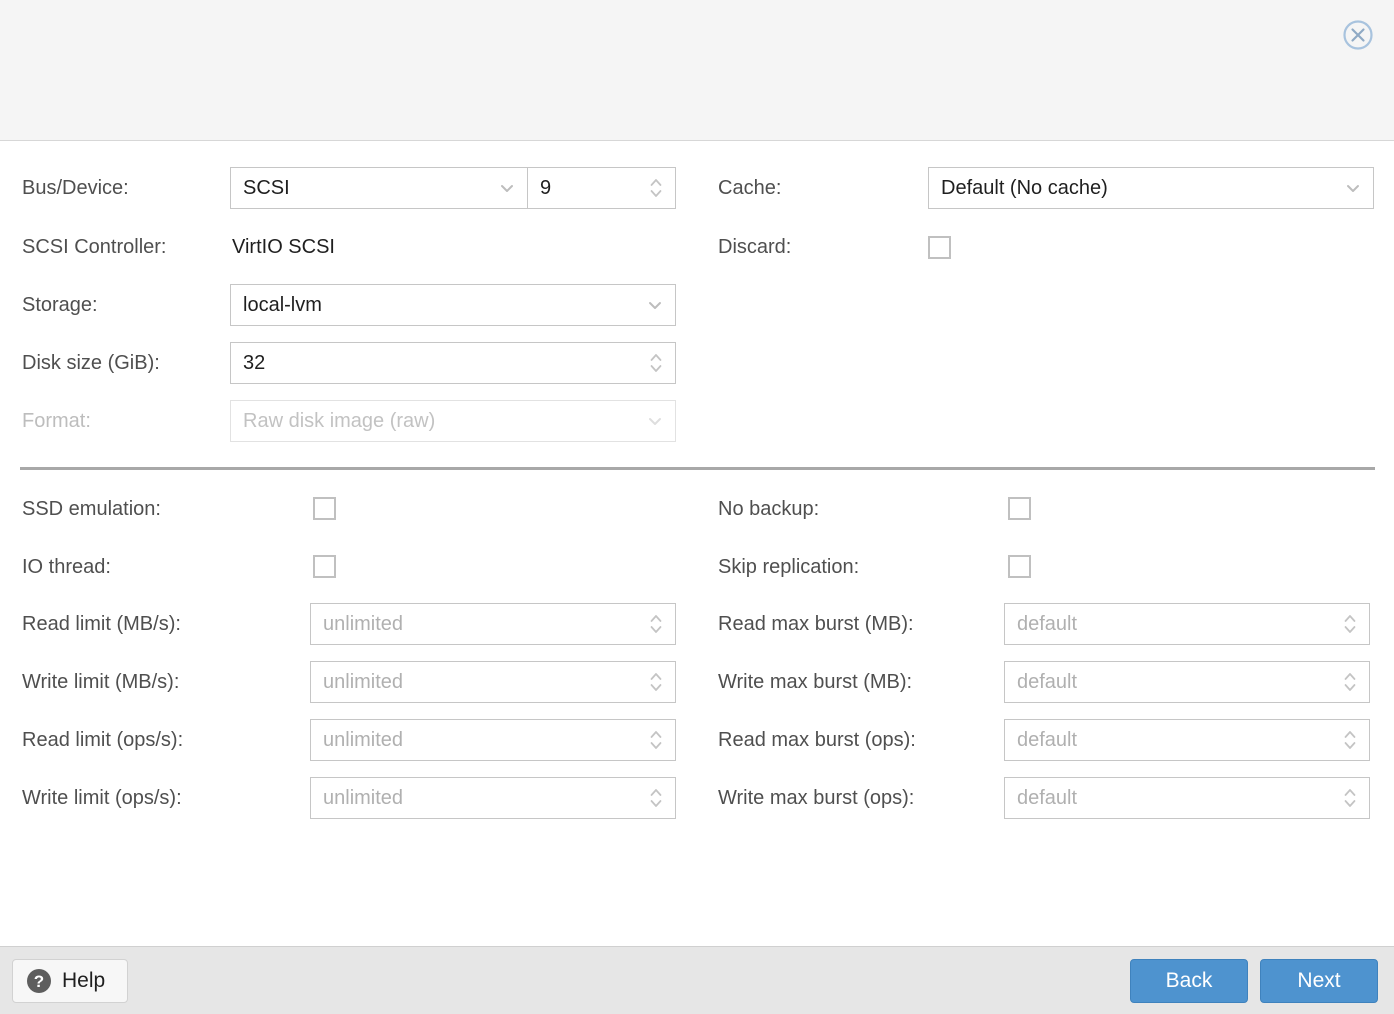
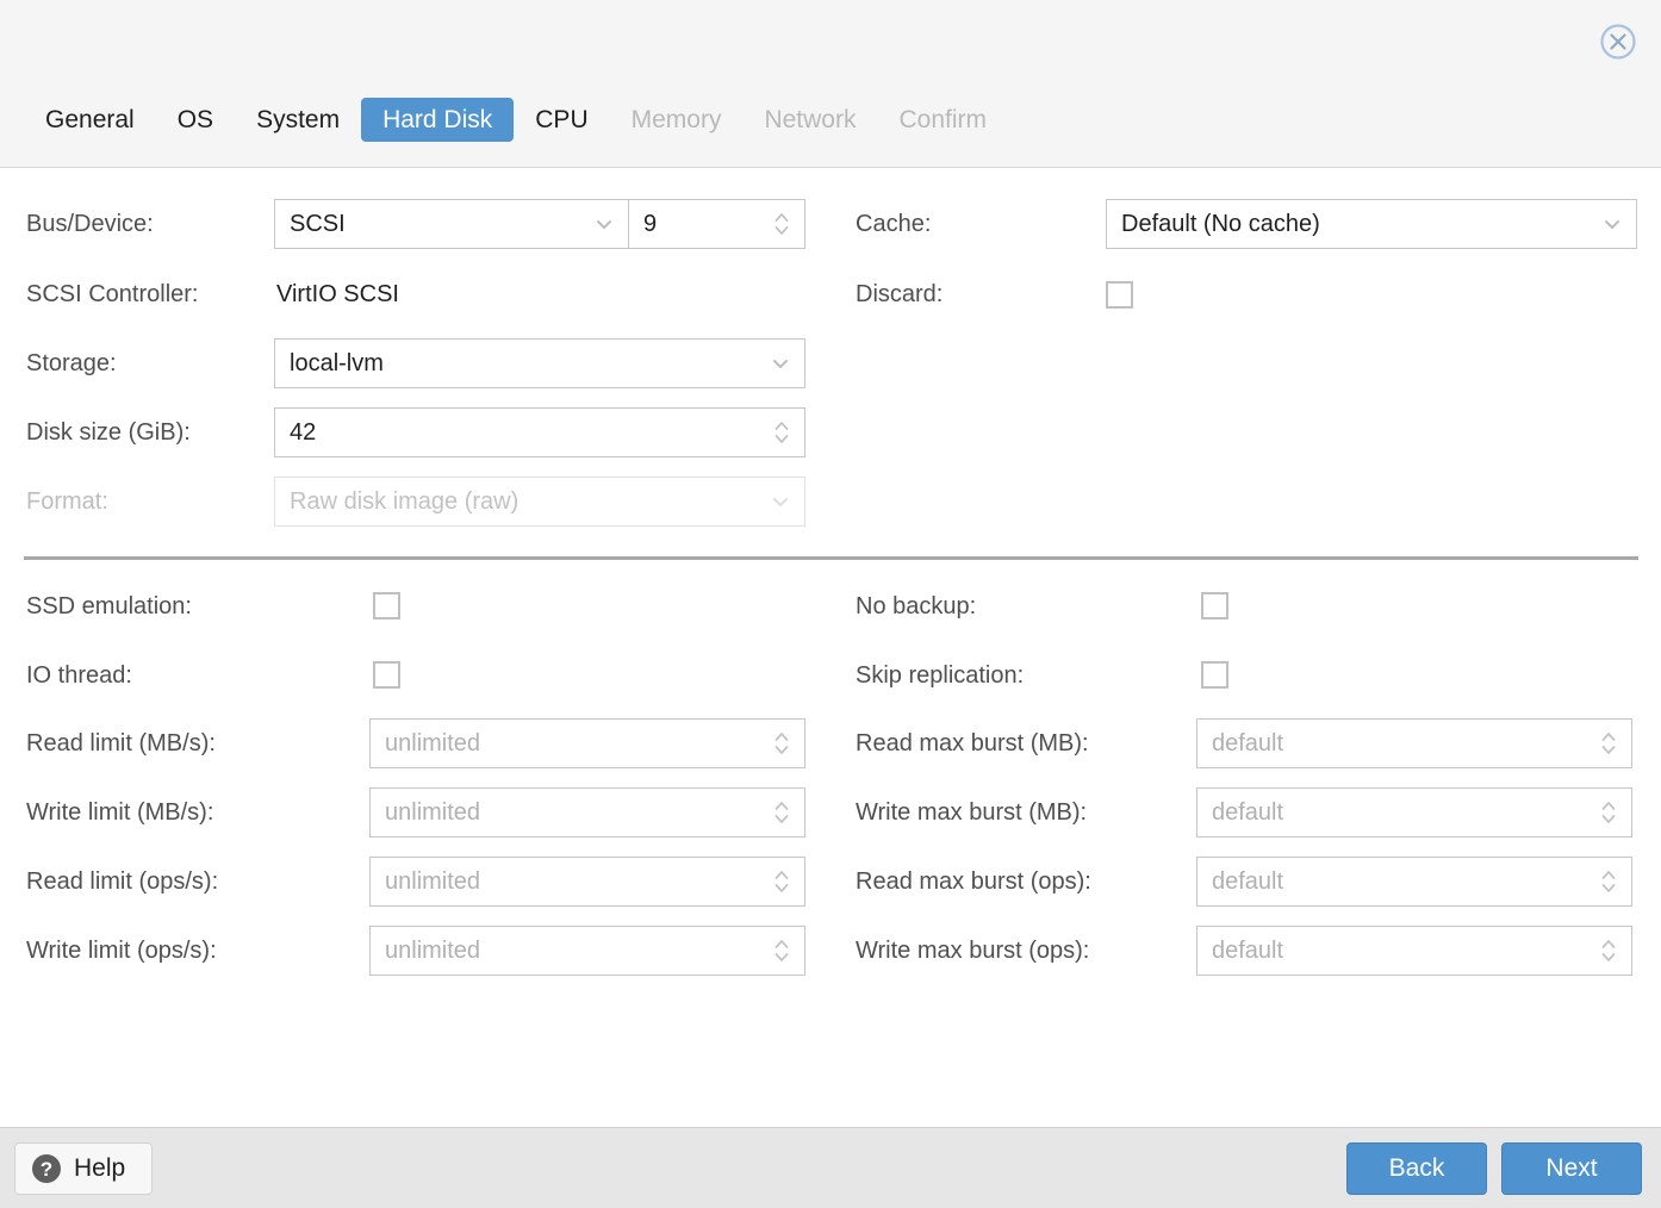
+ General
+ OS
+ System
+ Hard Disk
+ CPU
+ Memory
+ Network
+ Confirm
  Bus/Device:
  SCSI
  9
  SCSI Controller:
  VirtIO SCSI
  Storage:
  local-lvm
  Disk size (GiB):
- 32
+ 42
  Format:
  Raw disk image (raw)
  SSD emulation:
  IO thread:
  Read limit (MB/s):
  unlimited
  Write limit (MB/s):
  unlimited
  Read limit (ops/s):
  unlimited
  Write limit (ops/s):
  unlimited
  Cache:
  Default (No cache)
  Discard:
  No backup:
  Skip replication:
  Read max burst (MB):
  default
  Write max burst (MB):
  default
  Read max burst (ops):
  default
  Write max burst (ops):
  default
  ?
  Help
  Back
  Next
